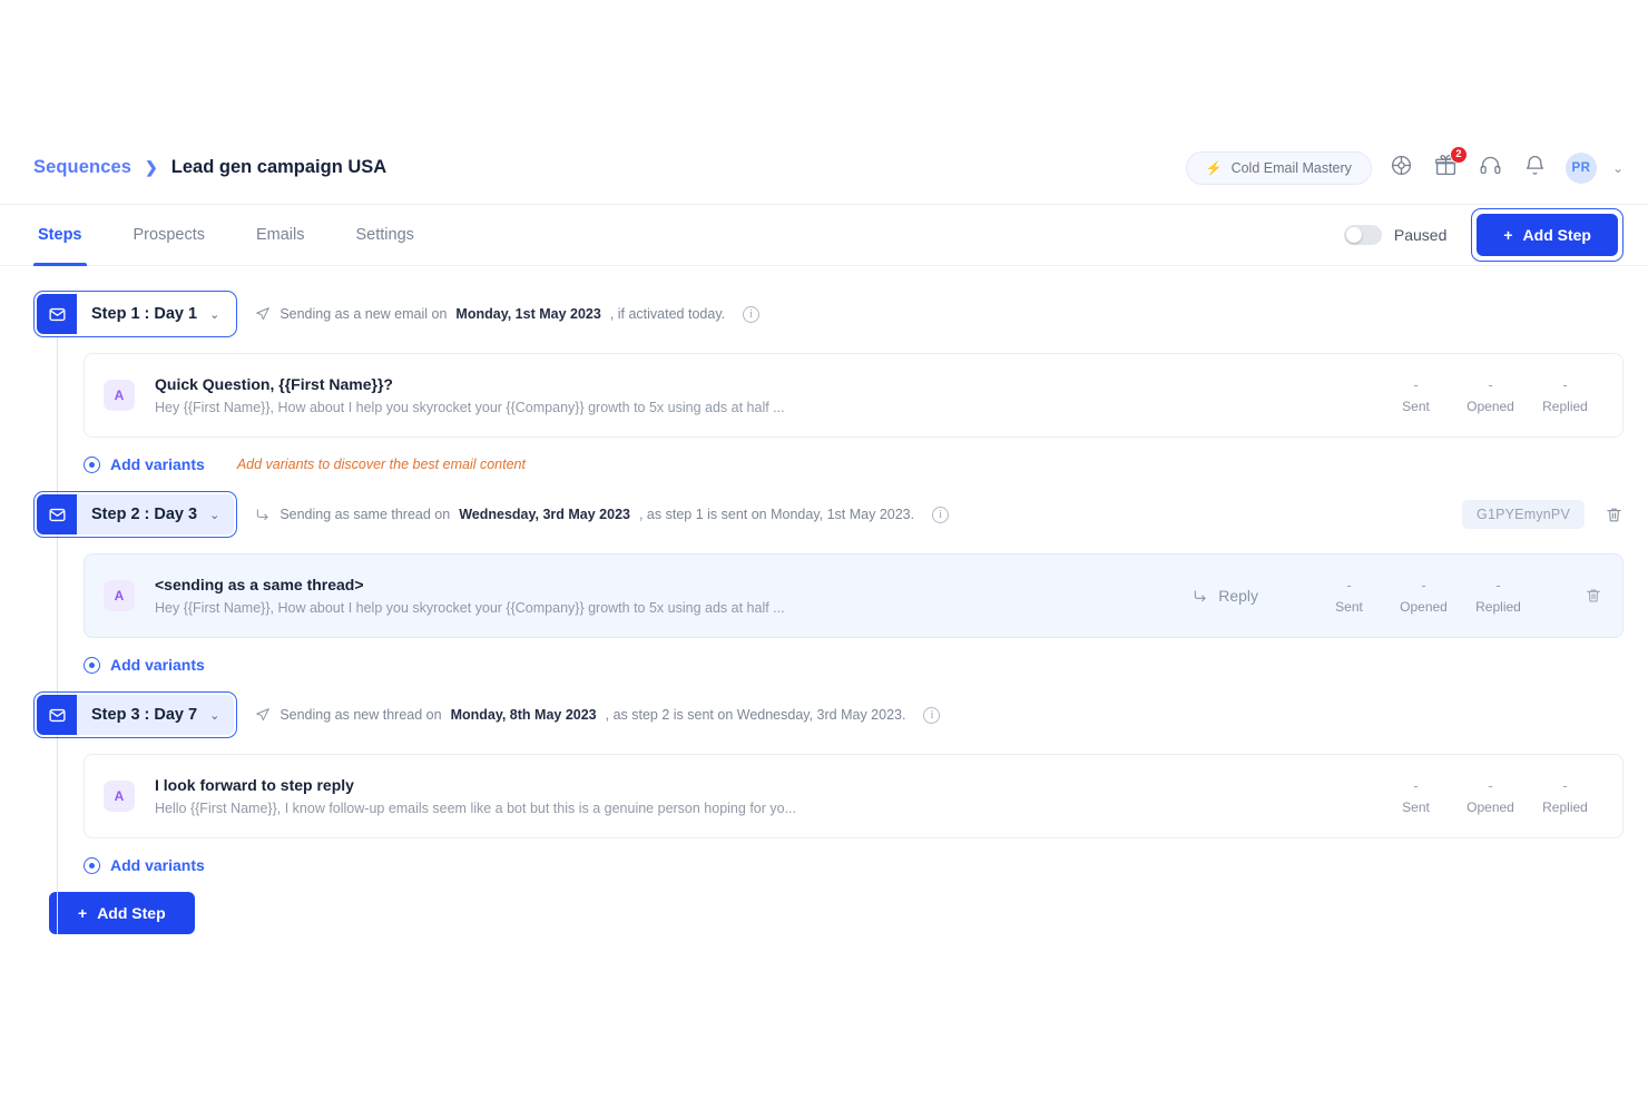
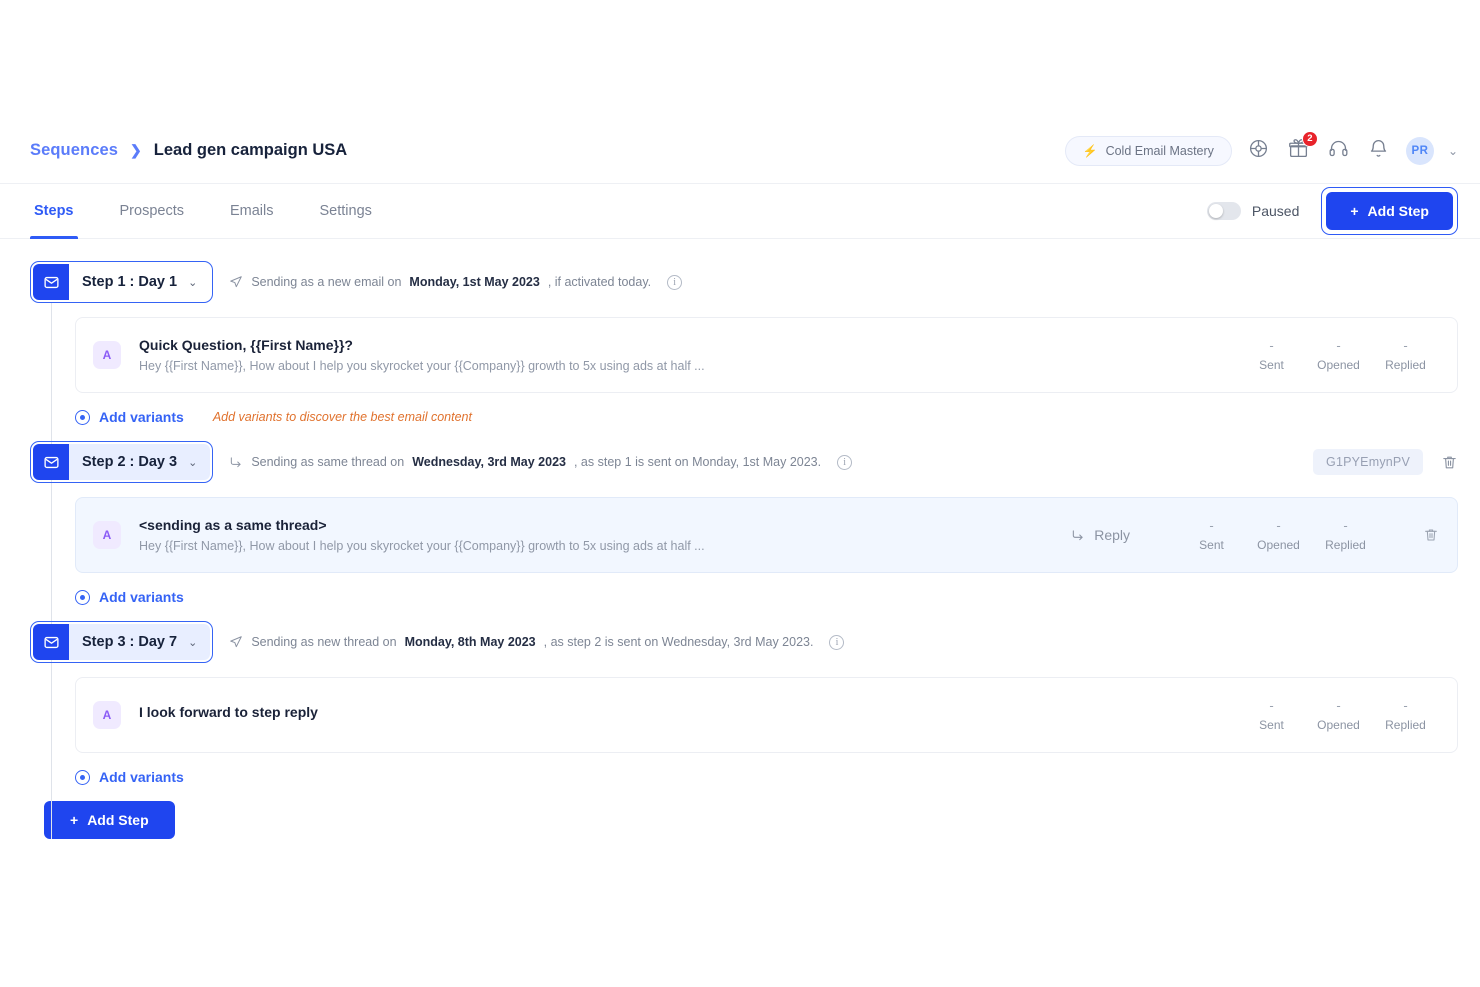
  Sequences
  ❯
  Lead gen campaign USA
  ⚡
  Cold Email Mastery
  2
  PR
  ⌄
  Steps
  Prospects
  Emails
  Settings
  Paused
  +
  Add Step
  Step 1 : Day 1
  ⌄
  Sending as a new email on
  Monday, 1st May 2023
  , if activated today.
  i
  A
  Quick Question, {{First Name}}?
  Hey {{First Name}}, How about I help you skyrocket your {{Company}} growth to 5x using ads at half ...
  -
  Sent
  -
  Opened
  -
  Replied
  Add variants
  Add variants to discover the best email content
  Step 2 : Day 3
  ⌄
  Sending as same thread on
  Wednesday, 3rd May 2023
  , as step 1 is sent on Monday, 1st May 2023.
  i
  G1PYEmynPV
  A
  <sending as a same thread>
  Hey {{First Name}}, How about I help you skyrocket your {{Company}} growth to 5x using ads at half ...
  Reply
  -
  Sent
  -
  Opened
  -
  Replied
  Add variants
  Step 3 : Day 7
  ⌄
  Sending as new thread on
  Monday, 8th May 2023
  , as step 2 is sent on Wednesday, 3rd May 2023.
  i
  A
  I look forward to step reply
- Hello {{First Name}}, I know follow-up emails seem like a bot but this is a genuine person hoping for yo...
  -
  Sent
  -
  Opened
  -
  Replied
  Add variants
  +
  Add Step
